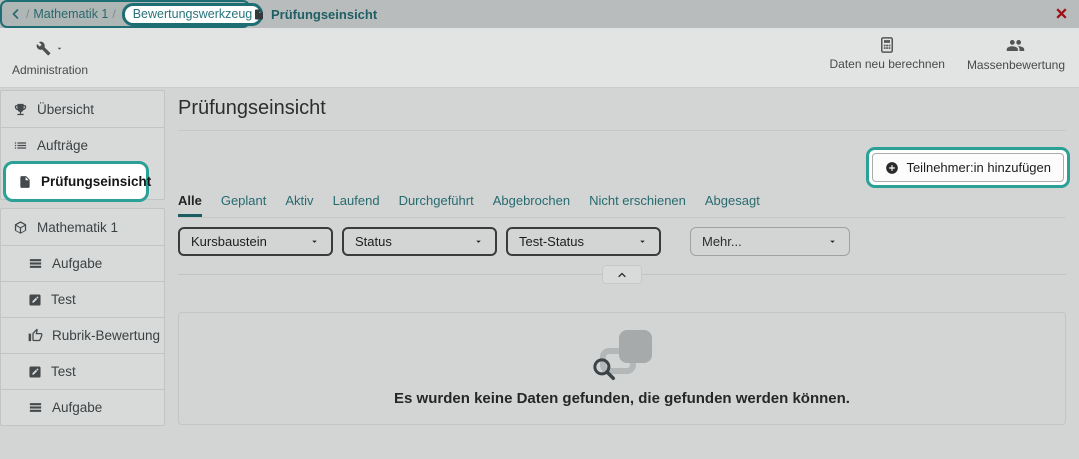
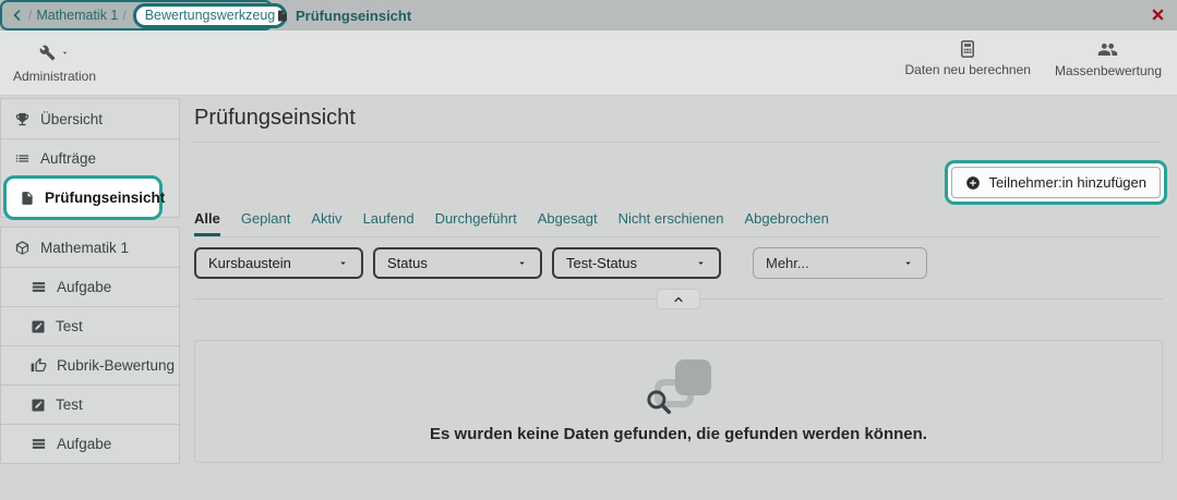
  /
  Mathematik 1
  /
  Bewertungswerkzeug
  Prüfungseinsicht
  Administration
  Daten neu berechnen
  Massenbewertung
  Übersicht
  Aufträge
  Prüfungseinsicht
  Mathematik 1
  Aufgabe
  Test
  Rubrik-Bewertung
  Test
  Aufgabe
  Prüfungseinsicht
  Teilnehmer:in hinzufügen
  Alle
  Geplant
  Aktiv
  Laufend
  Durchgeführt
- Abgebrochen
+ Abgesagt
  Nicht erschienen
- Abgesagt
+ Abgebrochen
  Kursbaustein
  Status
  Test-Status
  Mehr...
  Es wurden keine Daten gefunden, die gefunden werden können.
